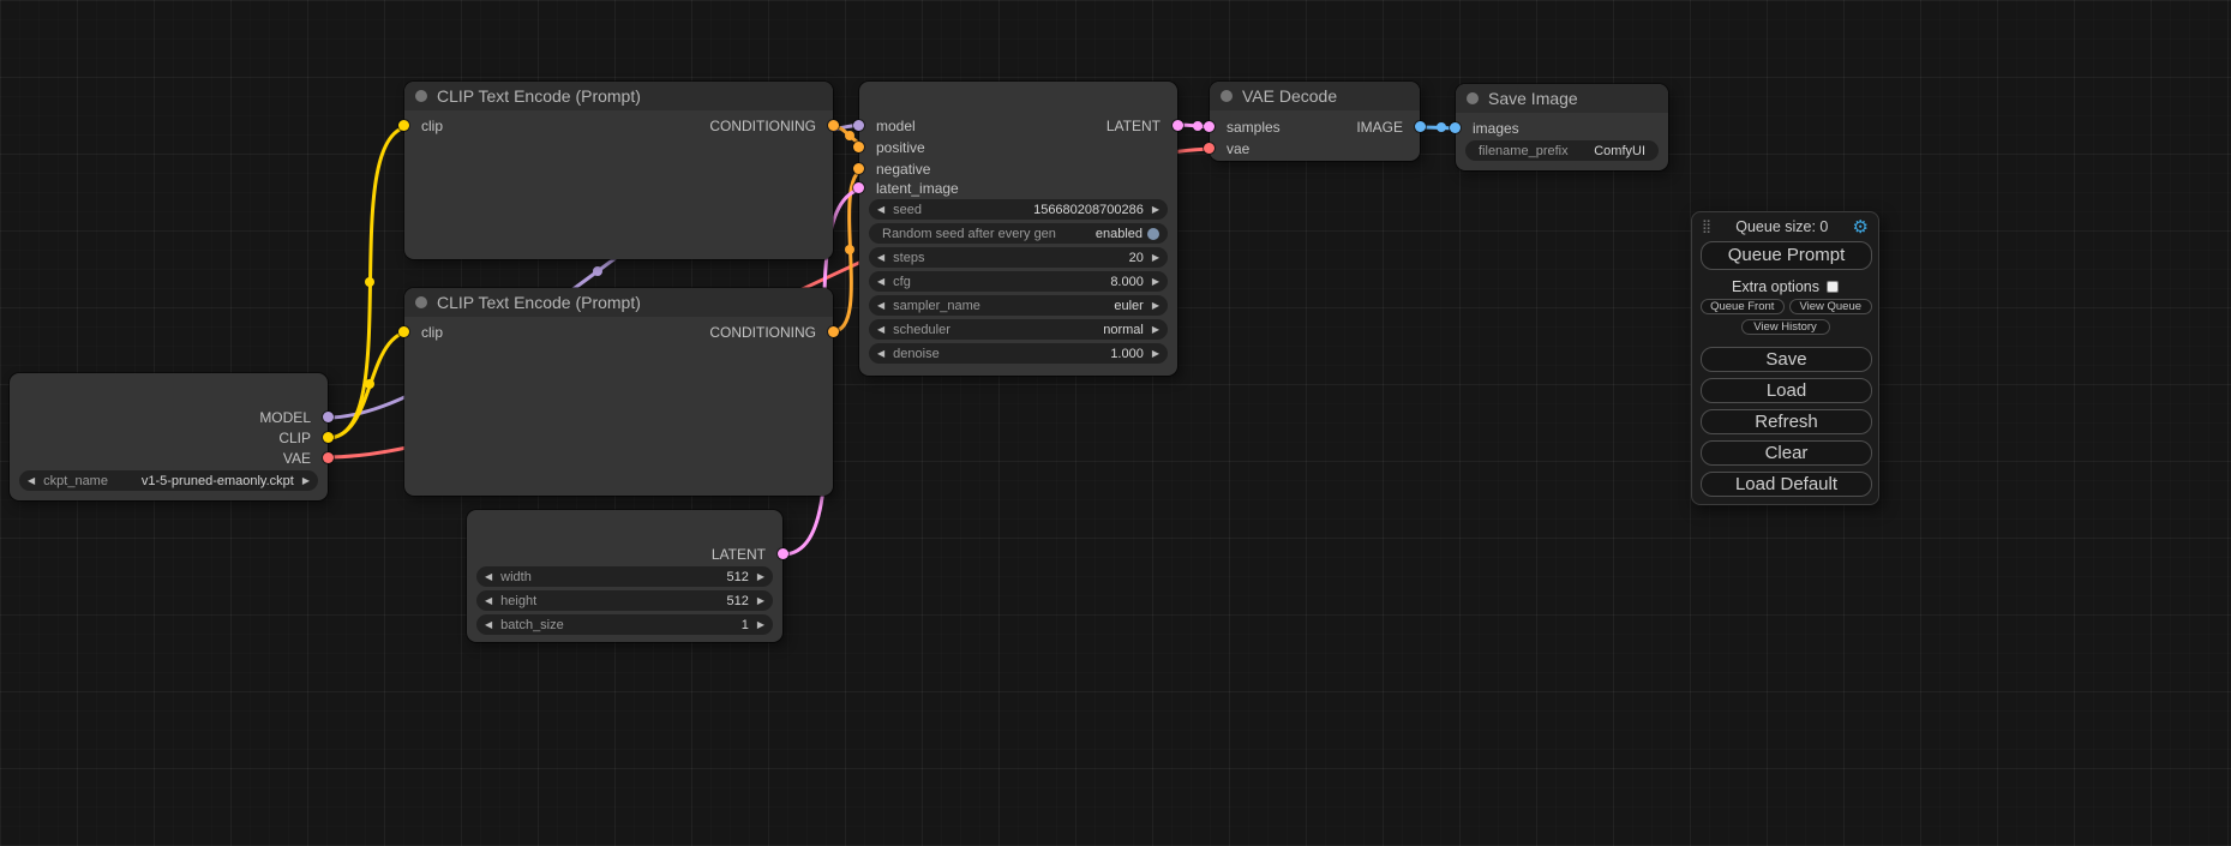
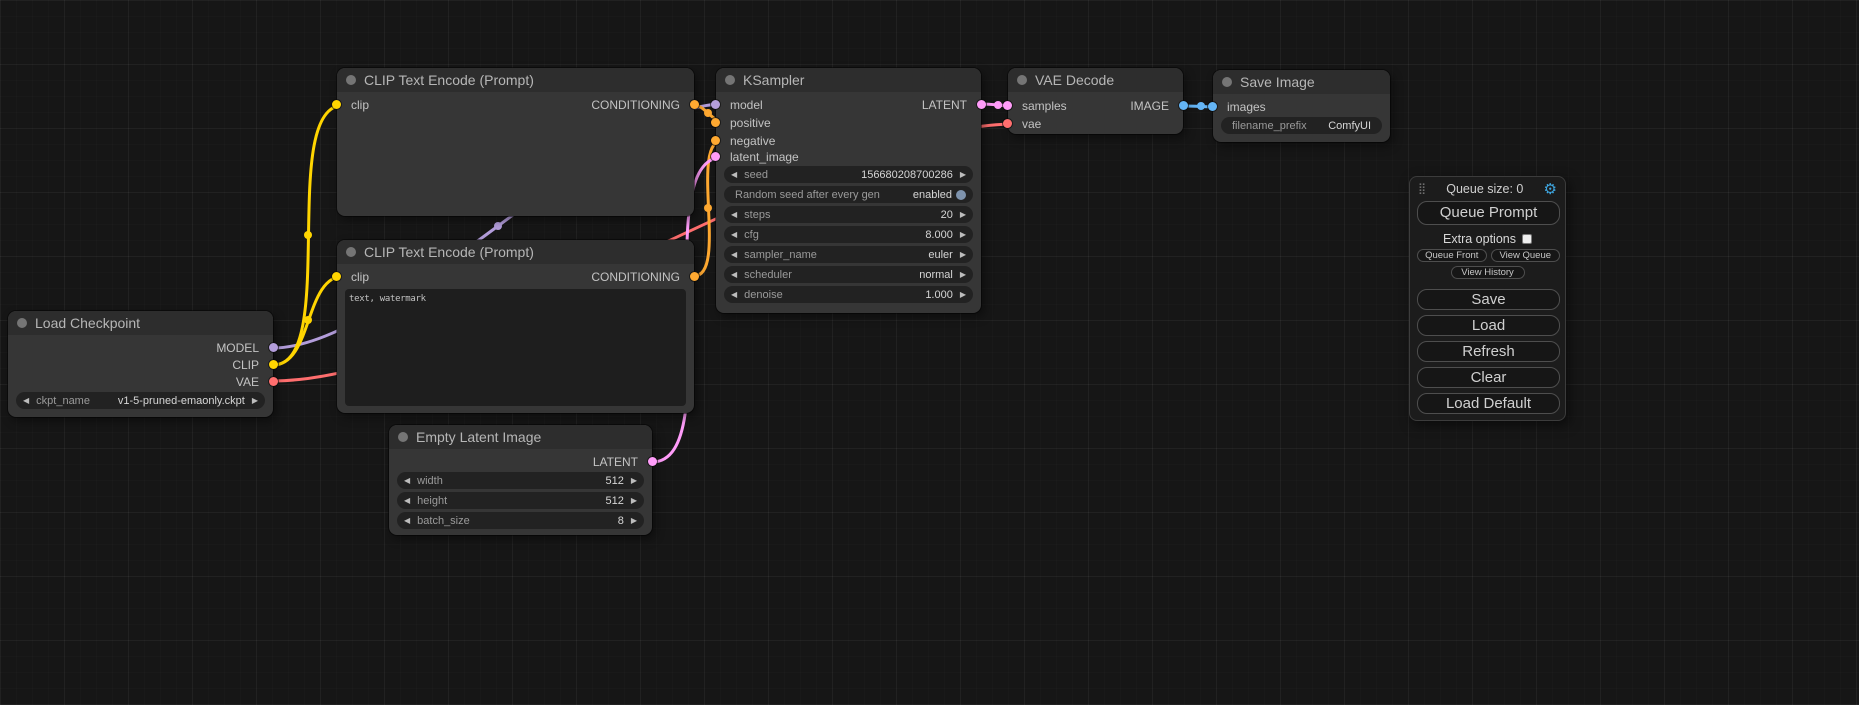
+ Load Checkpoint
  MODEL
  CLIP
  VAE
  ◀
  ckpt_name
  v1-5-pruned-emaonly.ckpt
  ▶
  CLIP Text Encode (Prompt)
  clip
  CONDITIONING
  CLIP Text Encode (Prompt)
  clip
  CONDITIONING
+ text, watermark
+ KSampler
  model
  LATENT
  positive
  negative
  latent_image
  ◀
  seed
  156680208700286
  ▶
  Random seed after every gen
  enabled
  ◀
  steps
  20
  ▶
  ◀
  cfg
  8.000
  ▶
  ◀
  sampler_name
  euler
  ▶
  ◀
  scheduler
  normal
  ▶
  ◀
  denoise
  1.000
  ▶
  VAE Decode
  samples
  IMAGE
  vae
  Save Image
  images
  filename_prefix
  ComfyUI
+ Empty Latent Image
  LATENT
  ◀
  width
  512
  ▶
  ◀
  height
  512
  ▶
  ◀
  batch_size
- 1
+ 8
  ▶
  ⣿
  Queue size: 0
  ⚙
  Queue Prompt
  Extra options
  Queue Front
  View Queue
  View History
  Save
  Load
  Refresh
  Clear
  Load Default
